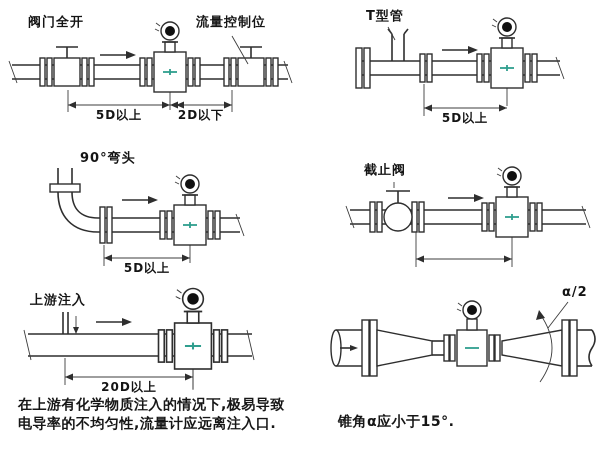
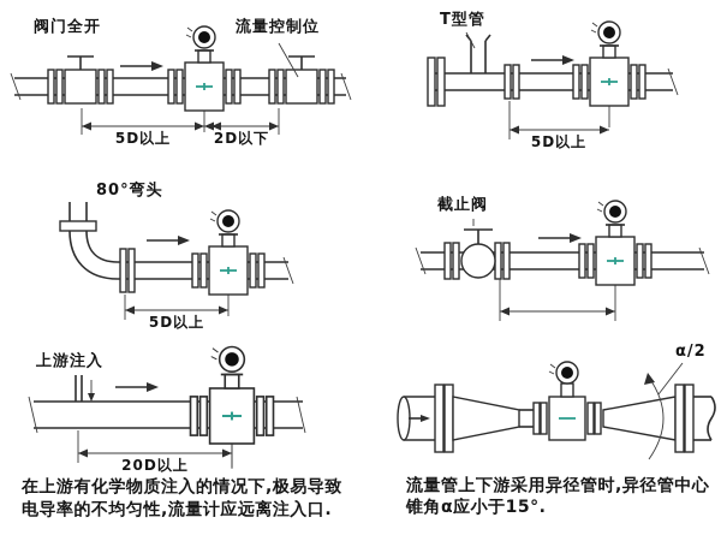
  阀门全开
  流量控制位
  5D以上
  2D以下
  T型管
  5D以上
- 90°弯头
+ 80°弯头
  5D以上
  截止阀
  上游注入
  20D以上
  在上游有化学物质注入的情况下,极易导致
  电导率的不均匀性,流量计应远离注入口.
  α/2
+ 流量管上下游采用异径管时,异径管中心
  锥角α应小于15°.
